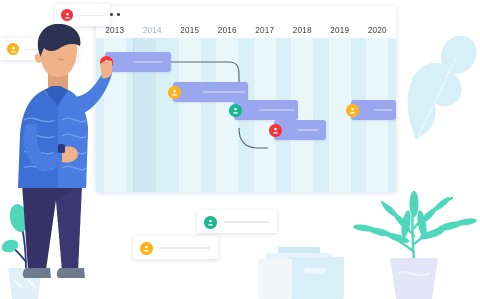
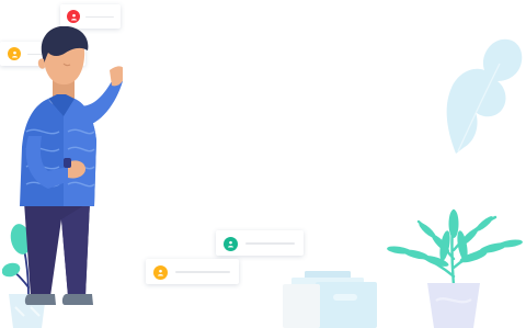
- 2013
- 2014
- 2015
- 2016
- 2017
- 2018
- 2019
- 2020
